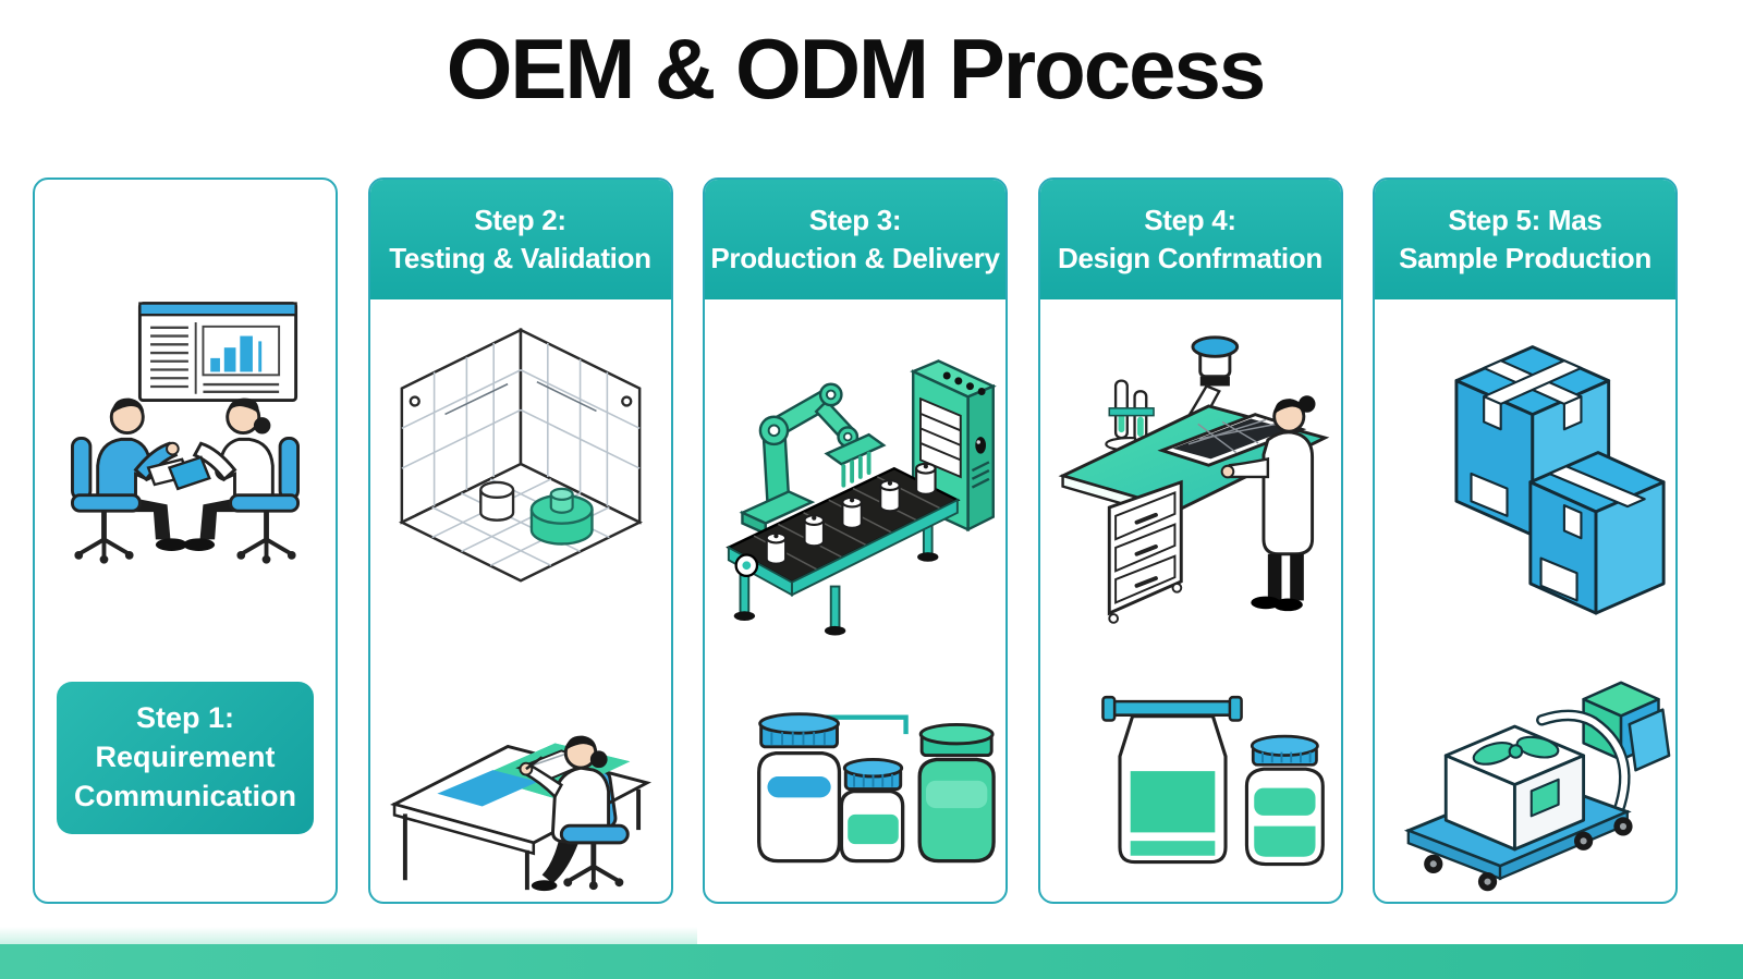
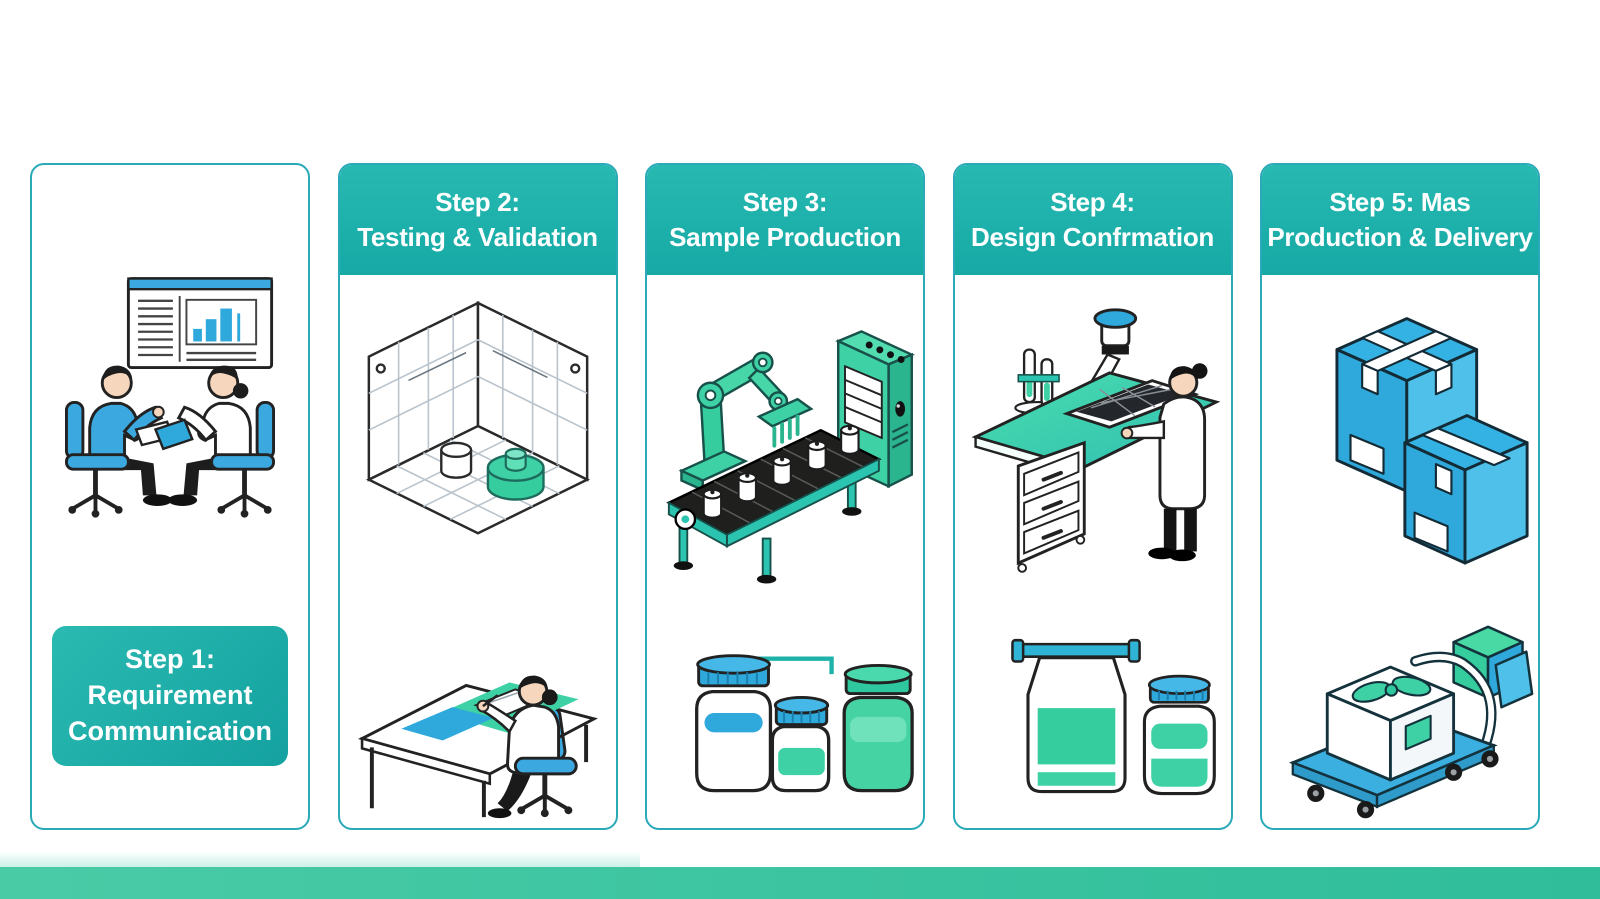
- OEM & ODM Process
  Step 1:
  Requirement
  Communication
  Step 2:
  Testing & Validation
  Step 3:
- Production & Delivery
+ Sample Production
  Step 4:
  Design Confrmation
  Step 5: Mas
- Sample Production
+ Production & Delivery
